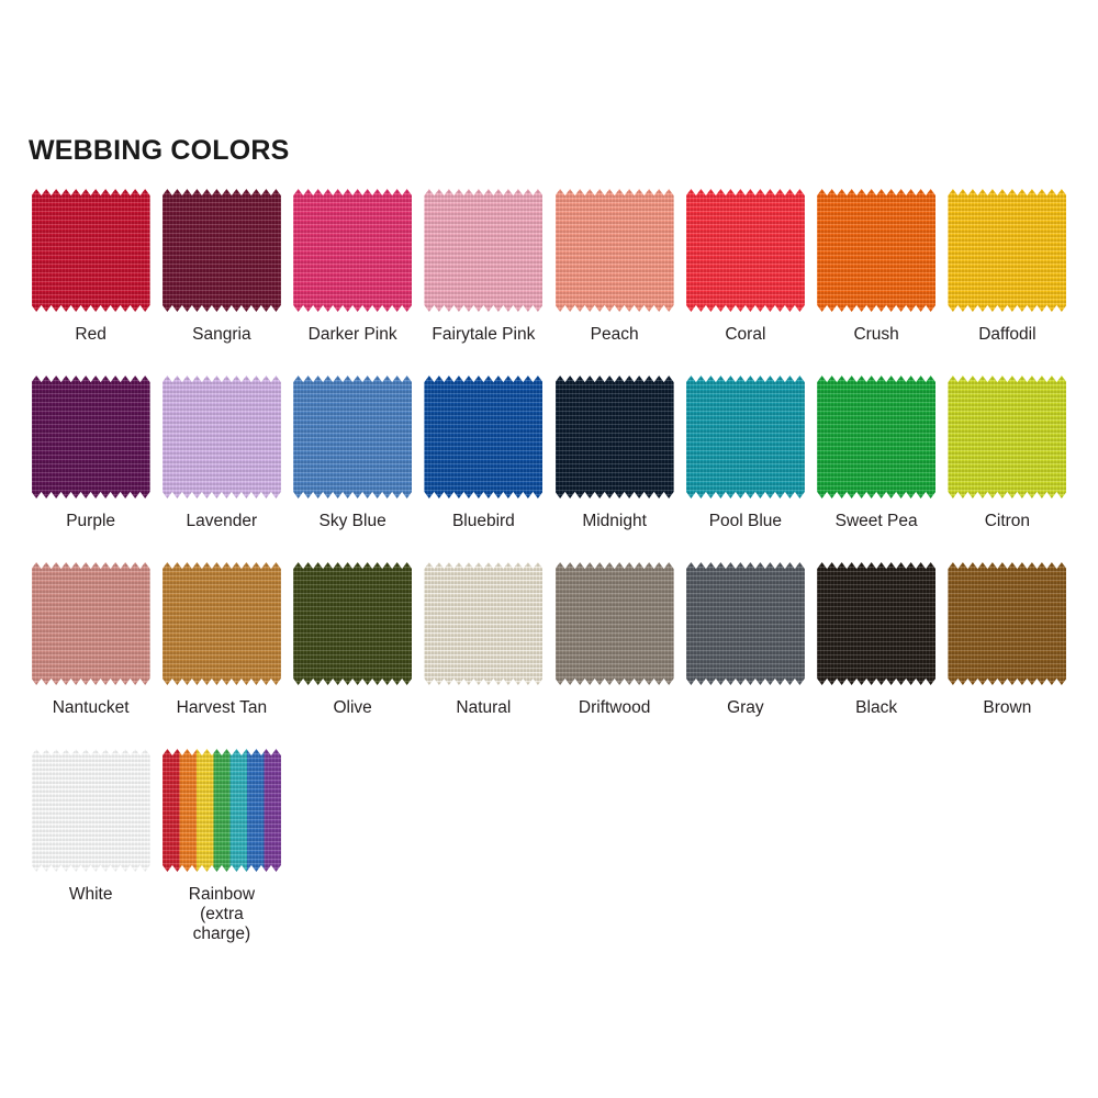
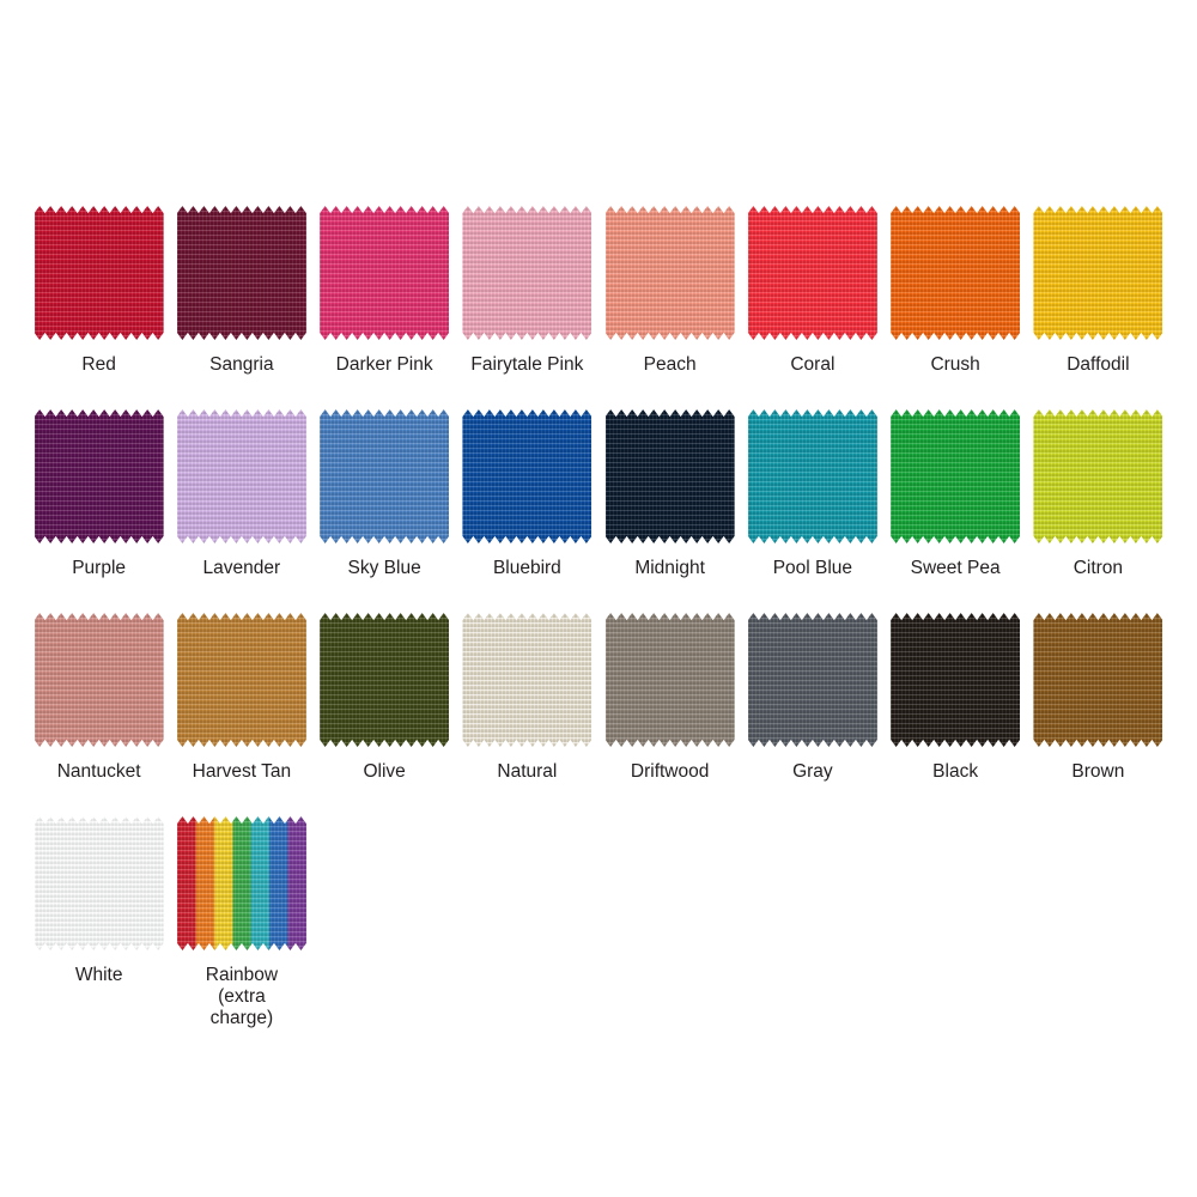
- WEBBING COLORS
  Red
  Sangria
  Darker Pink
  Fairytale Pink
  Peach
  Coral
  Crush
  Daffodil
  Purple
  Lavender
  Sky Blue
  Bluebird
  Midnight
  Pool Blue
  Sweet Pea
  Citron
  Nantucket
  Harvest Tan
  Olive
  Natural
  Driftwood
  Gray
  Black
  Brown
  White
  Rainbow
  (extra
  charge)
